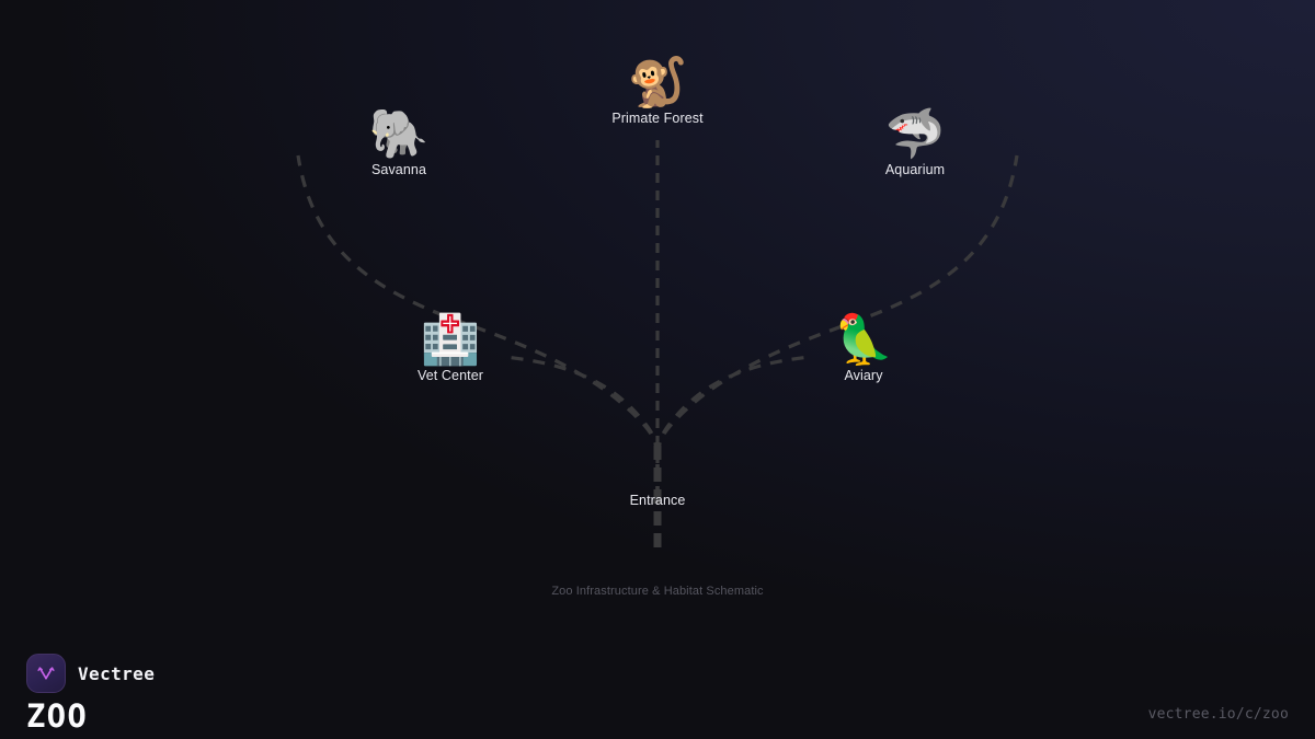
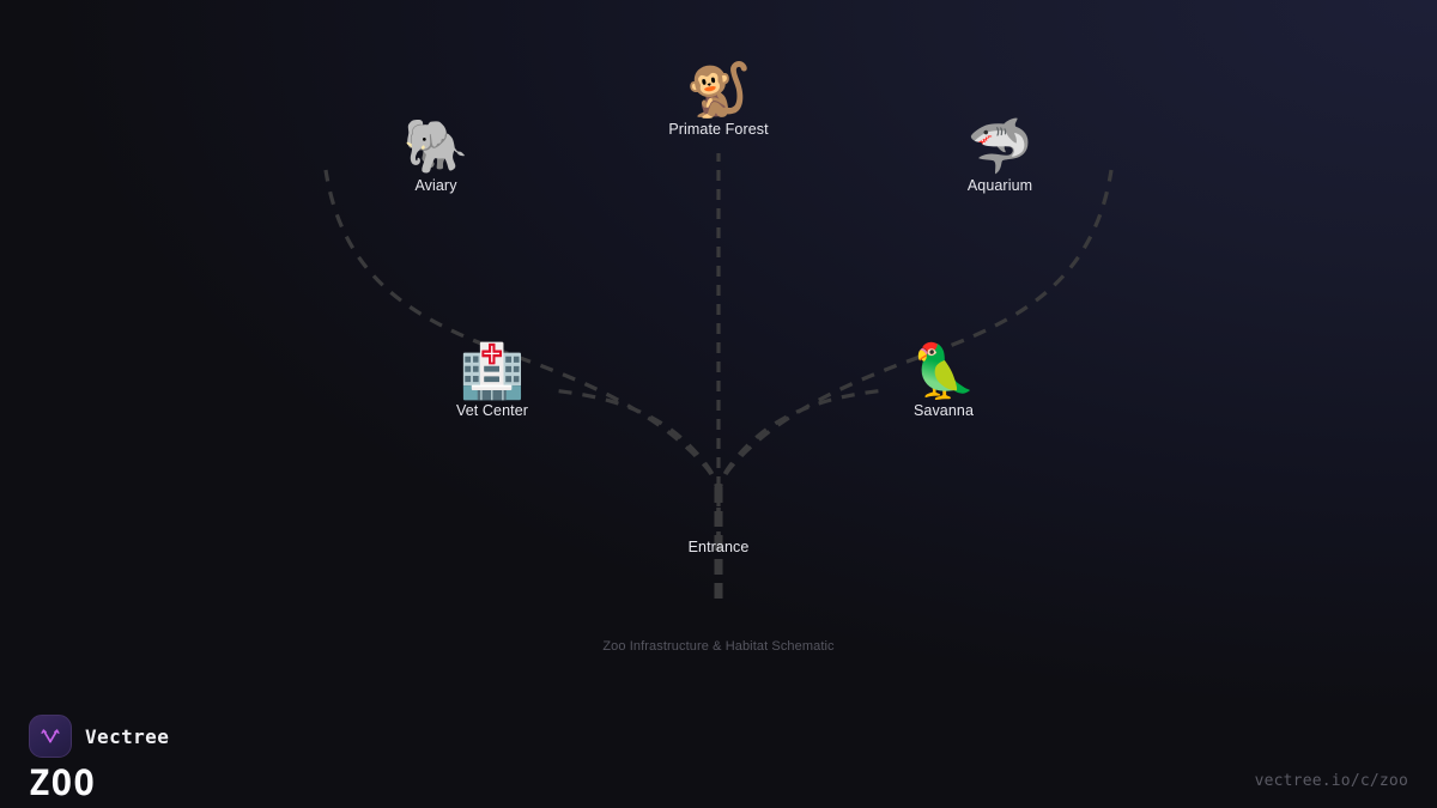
  🐘
- Savanna
+ Aviary
  🐒
  Primate Forest
  🦈
  Aquarium
  🏥
  Vet Center
  🦜
- Aviary
+ Savanna
  Entrance
  Zoo Infrastructure & Habitat Schematic
  Vectree
  ZOO
  vectree.io/c/zoo
